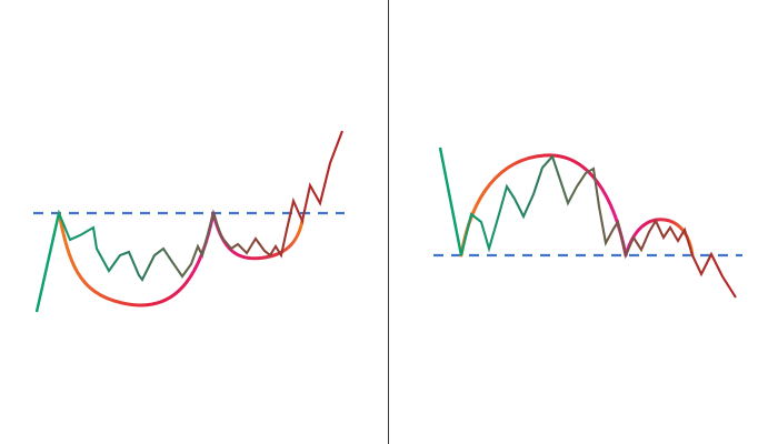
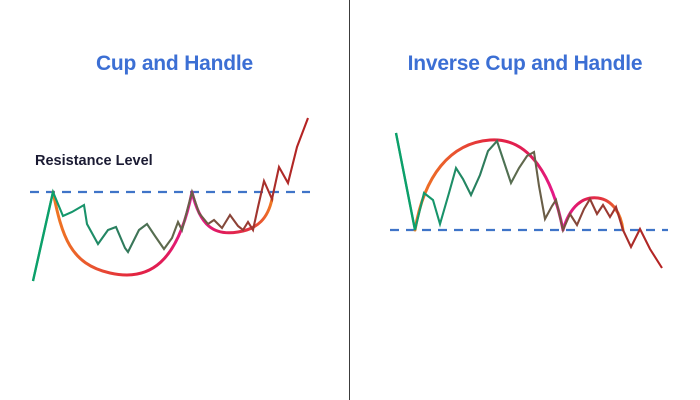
+ Cup and Handle
+ Resistance Level
+ Inverse Cup and Handle
